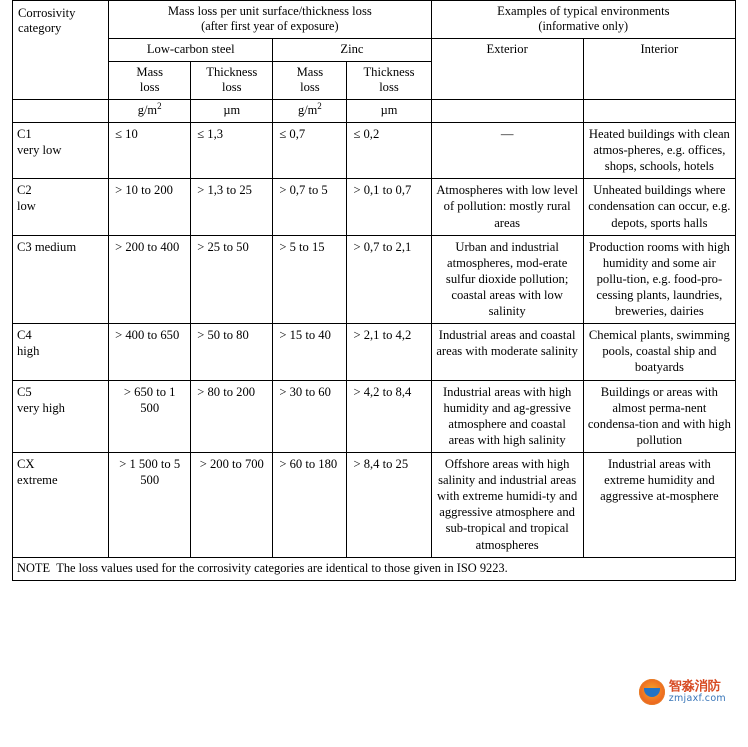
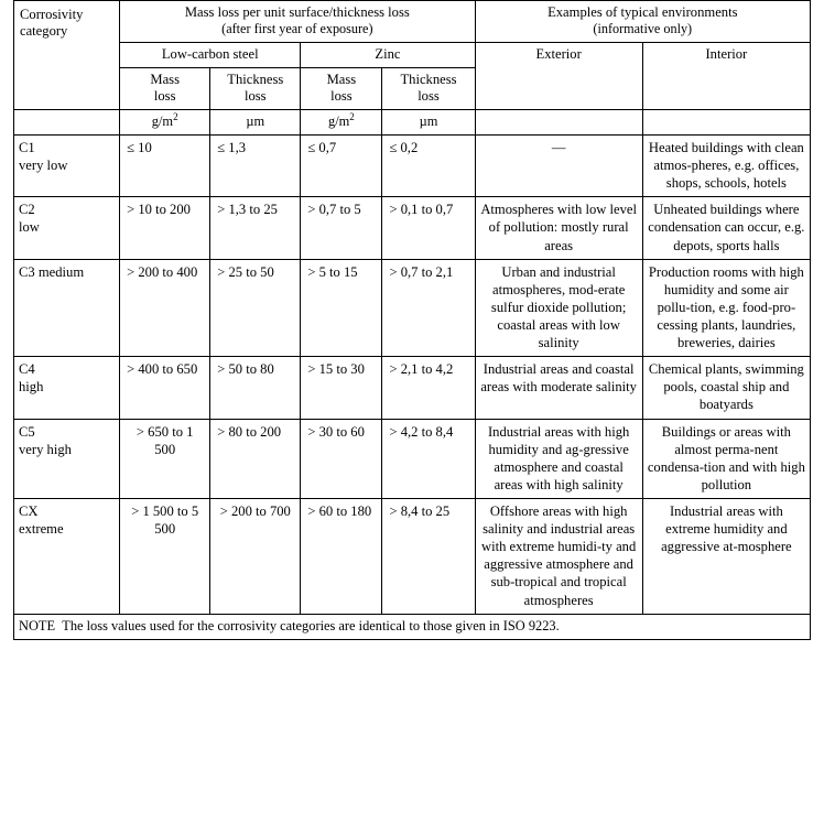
  Corrosivity category	Mass loss per unit surface/thickness loss (after first year of exposure)	Examples of typical environments (informative only)
  Low-carbon steel	Zinc	Exterior	Interior
  Mass loss	Thickness loss	Mass loss	Thickness loss
  	g/m2	µm	g/m2	µm
  C1 very low	≤ 10	≤ 1,3	≤ 0,7	≤ 0,2	—	Heated buildings with clean atmos-pheres, e.g. offices, shops, schools, hotels
  C2 low	> 10 to 200	> 1,3 to 25	> 0,7 to 5	> 0,1 to 0,7	Atmospheres with low level of pollution: mostly rural areas	Unheated buildings where condensation can occur, e.g. depots, sports halls
  C3 medium	> 200 to 400	> 25 to 50	> 5 to 15	> 0,7 to 2,1	Urban and industrial atmospheres, mod-erate sulfur dioxide pollution; coastal areas with low salinity	Production rooms with high humidity and some air pollu-tion, e.g. food-pro-cessing plants, laundries, breweries, dairies
- C4 high	> 400 to 650	> 50 to 80	> 15 to 40	> 2,1 to 4,2	Industrial areas and coastal areas with moderate salinity	Chemical plants, swimming pools, coastal ship and boatyards
+ C4 high	> 400 to 650	> 50 to 80	> 15 to 30	> 2,1 to 4,2	Industrial areas and coastal areas with moderate salinity	Chemical plants, swimming pools, coastal ship and boatyards
  C5 very high	> 650 to 1 500	> 80 to 200	> 30 to 60	> 4,2 to 8,4	Industrial areas with high humidity and ag-gressive atmosphere and coastal areas with high salinity	Buildings or areas with almost perma-nent condensa-tion and with high pollution
  CX extreme	> 1 500 to 5 500	> 200 to 700	> 60 to 180	> 8,4 to 25	Offshore areas with high salinity and industrial areas with extreme humidi-ty and aggressive atmosphere and sub-tropical and tropical atmospheres	Industrial areas with extreme humidity and aggressive at-mosphere
  NOTE The loss values used for the corrosivity categories are identical to those given in ISO 9223.
- 智淼消防
- zmjaxf.com
